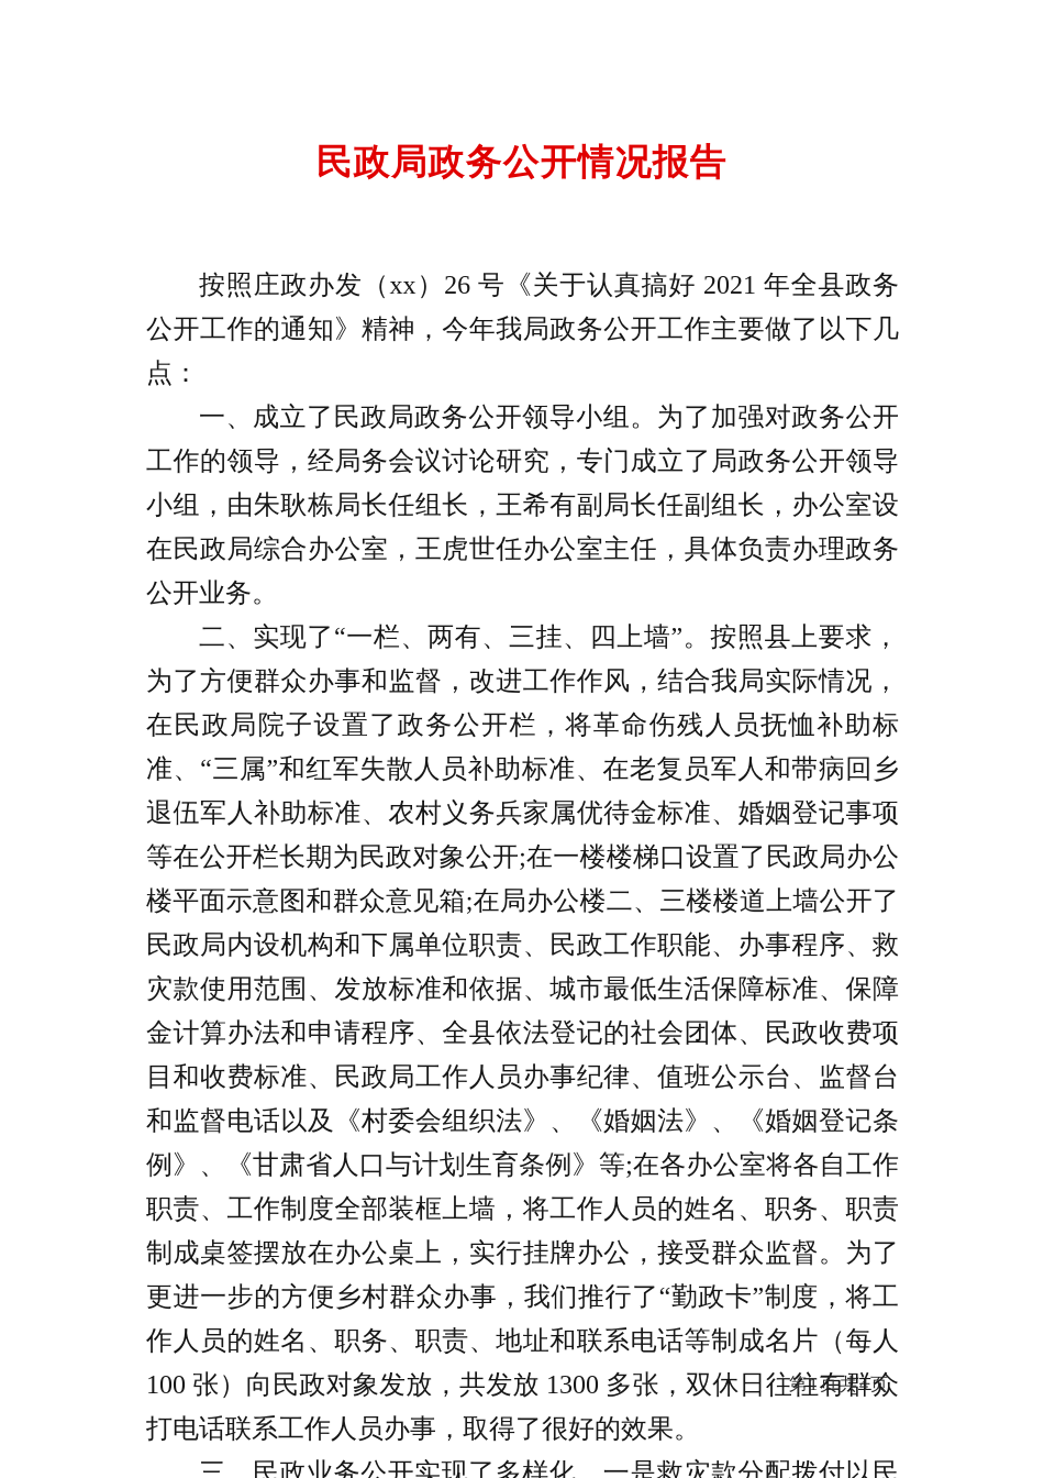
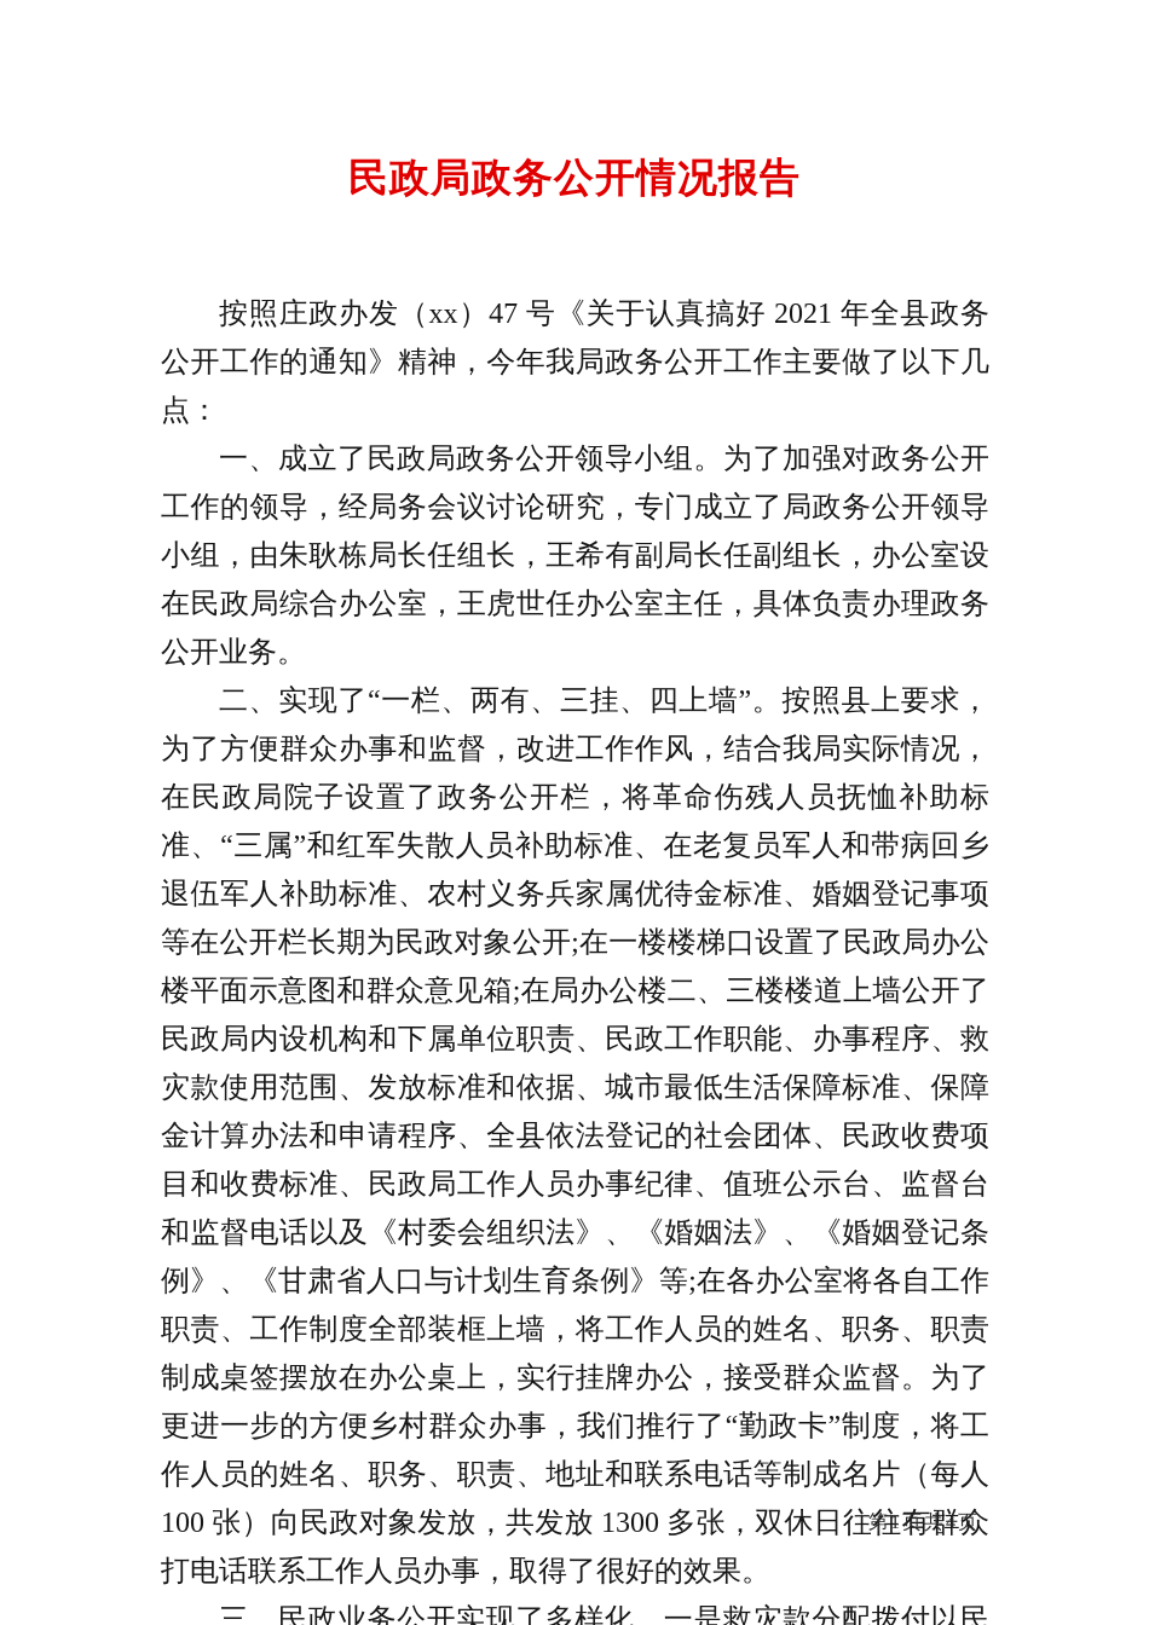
  民政局政务公开情况报告
- 按照庄政办发（xx）26 号《关于认真搞好 2021 年全县政务公开工作的通知》精神，今年我局政务公开工作主要做了以下几点：
+ 按照庄政办发（xx）47 号《关于认真搞好 2021 年全县政务公开工作的通知》精神，今年我局政务公开工作主要做了以下几点：
  一、成立了民政局政务公开领导小组。为了加强对政务公开工作的领导，经局务会议讨论研究，专门成立了局政务公开领导小组，由朱耿栋局长任组长，王希有副局长任副组长，办公室设在民政局综合办公室，王虎世任办公室主任，具体负责办理政务公开业务。
  二、实现了“一栏、两有、三挂、四上墙”。按照县上要求，为了方便群众办事和监督，改进工作作风，结合我局实际情况，在民政局院子设置了政务公开栏，将革命伤残人员抚恤补助标准、“三属”和红军失散人员补助标准、在老复员军人和带病回乡退伍军人补助标准、农村义务兵家属优待金标准、婚姻登记事项等在公开栏长期为民政对象公开;在一楼楼梯口设置了民政局办公楼平面示意图和群众意见箱;在局办公楼二、三楼楼道上墙公开了民政局内设机构和下属单位职责、民政工作职能、办事程序、救灾款使用范围、发放标准和依据、城市最低生活保障标准、保障金计算办法和申请程序、全县依法登记的社会团体、民政收费项目和收费标准、民政局工作人员办事纪律、值班公示台、监督台和监督电话以及《村委会组织法》、《婚姻法》、《婚姻登记条例》、《甘肃省人口与计划生育条例》等;在各办公室将各自工作职责、工作制度全部装框上墙，将工作人员的姓名、职务、职责制成桌签摆放在办公桌上，实行挂牌办公，接受群众监督。为了更进一步的方便乡村群众办事，我们推行了“勤政卡”制度，将工作人员的姓名、职务、职责、地址和联系电话等制成名片（每人 100 张）向民政对象发放，共发放 1300 多张，双休日往往有群众打电话联系工作人员办事，取得了很好的效果。
  三、民政业务公开实现了多样化。一是救灾款分配拨付以民
  第1页共4页
